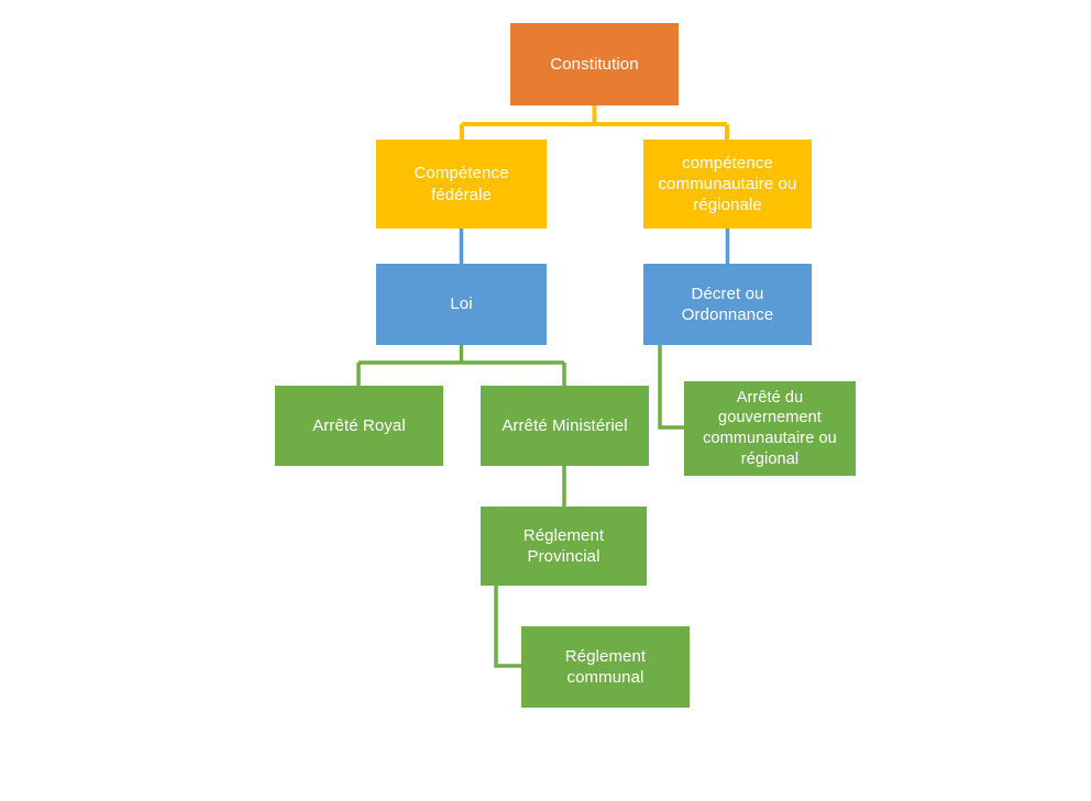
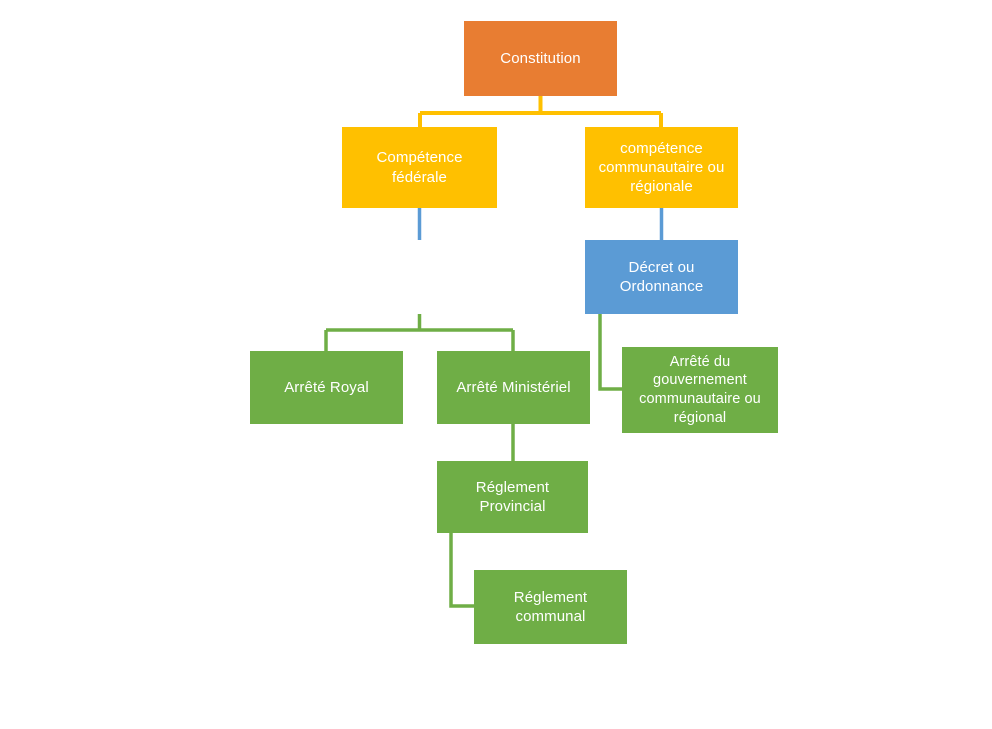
  Constitution
  Compétence fédérale
  compétence
  communautaire ou
  régionale
- Loi
  Décret ou
  Ordonnance
  Arrêté Royal
  Arrêté Ministériel
  Arrêté du
  gouvernement
  communautaire ou
  régional
  Réglement Provincial
  Réglement communal
